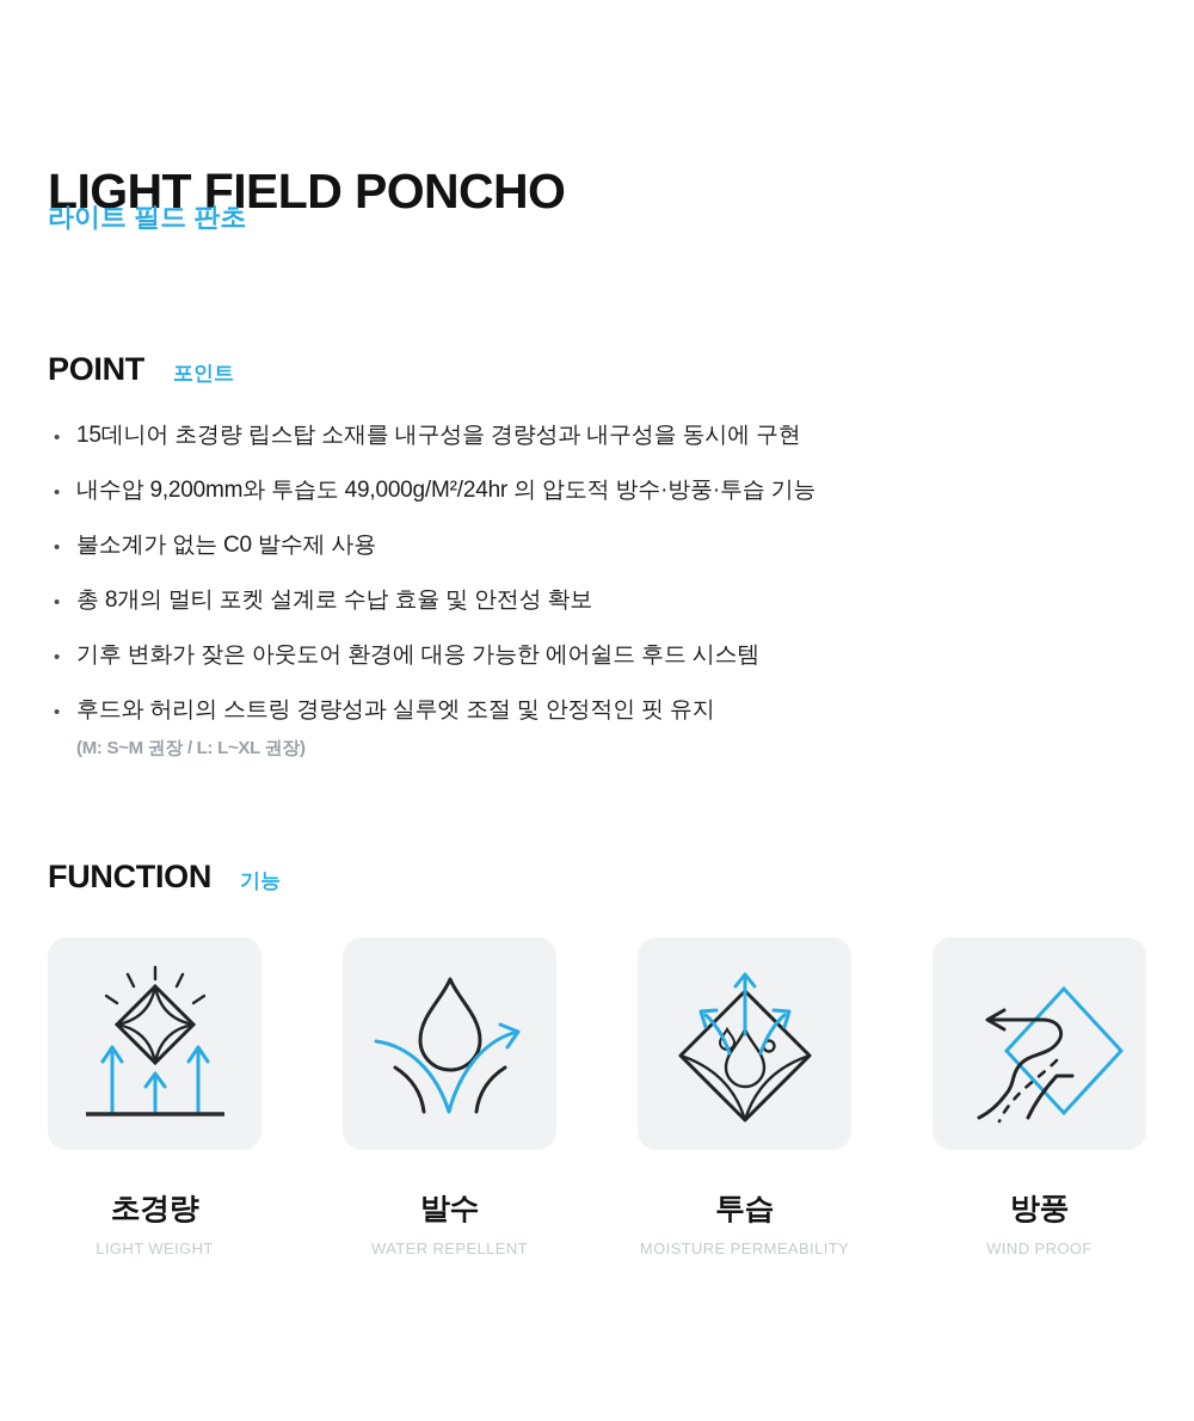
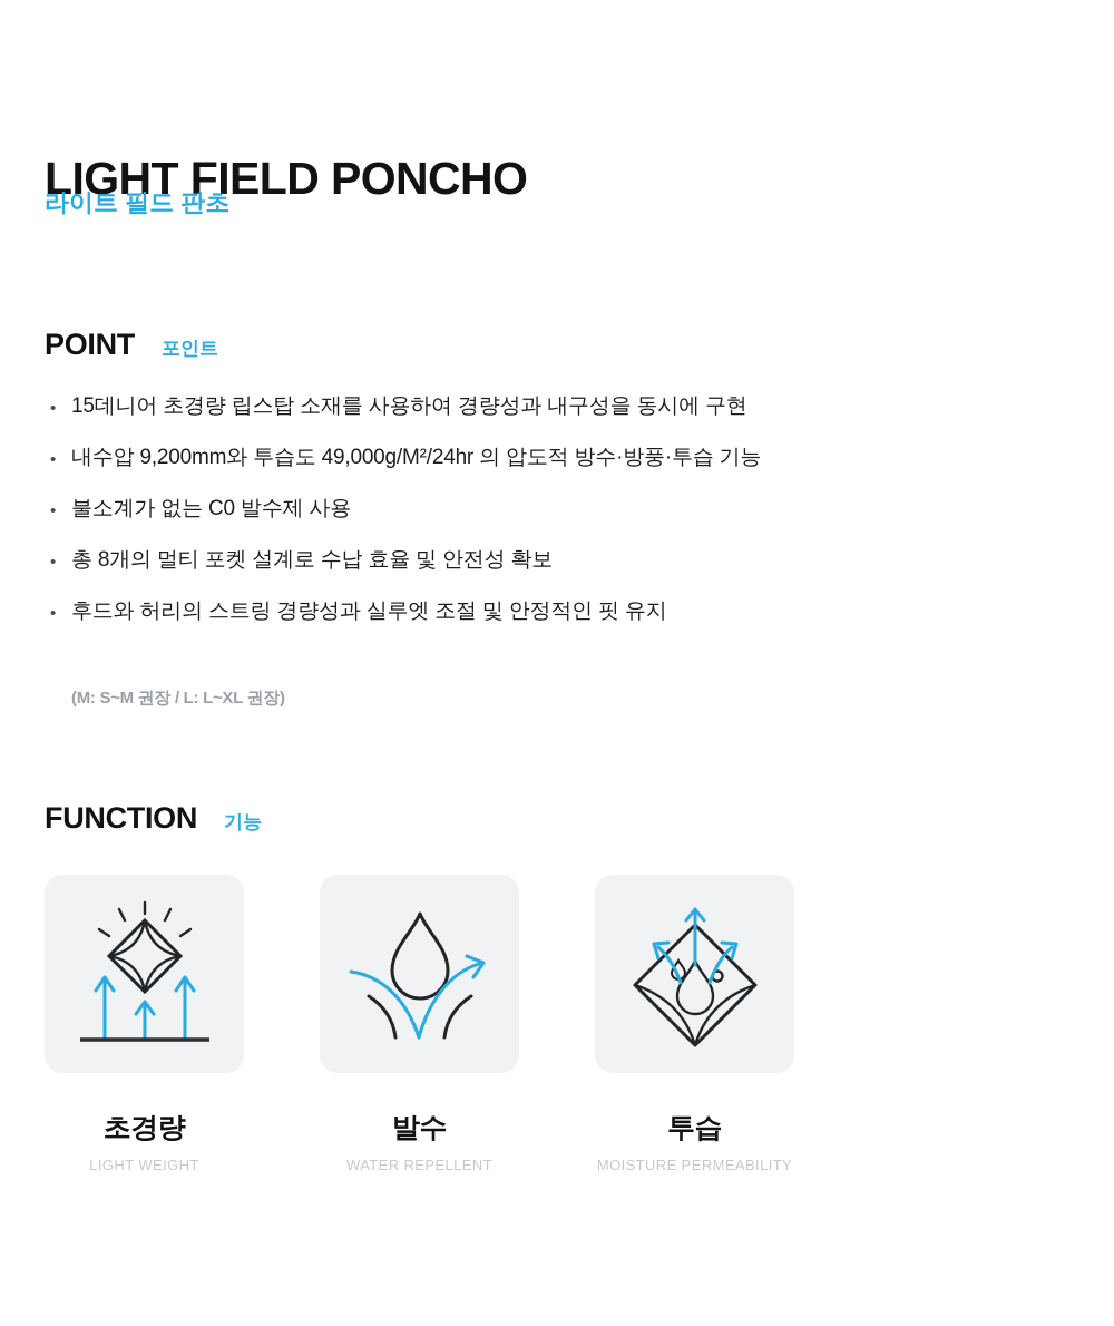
  LIGHT FIELD PONCHO
  라이트 필드 판초
  POINT
  포인트
- 15데니어 초경량 립스탑 소재를 내구성을 경량성과 내구성을 동시에 구현
+ 15데니어 초경량 립스탑 소재를 사용하여 경량성과 내구성을 동시에 구현
  내수압 9,200mm와 투습도 49,000g/M²/24hr 의 압도적 방수·방풍·투습 기능
  불소계가 없는 C0 발수제 사용
  총 8개의 멀티 포켓 설계로 수납 효율 및 안전성 확보
- 기후 변화가 잦은 아웃도어 환경에 대응 가능한 에어쉴드 후드 시스템
  후드와 허리의 스트링 경량성과 실루엣 조절 및 안정적인 핏 유지
  (M: S~M 권장 / L: L~XL 권장)
  FUNCTION
  기능
  초경량
  LIGHT WEIGHT
  발수
  WATER REPELLENT
  투습
  MOISTURE PERMEABILITY
- 방풍
- WIND PROOF
